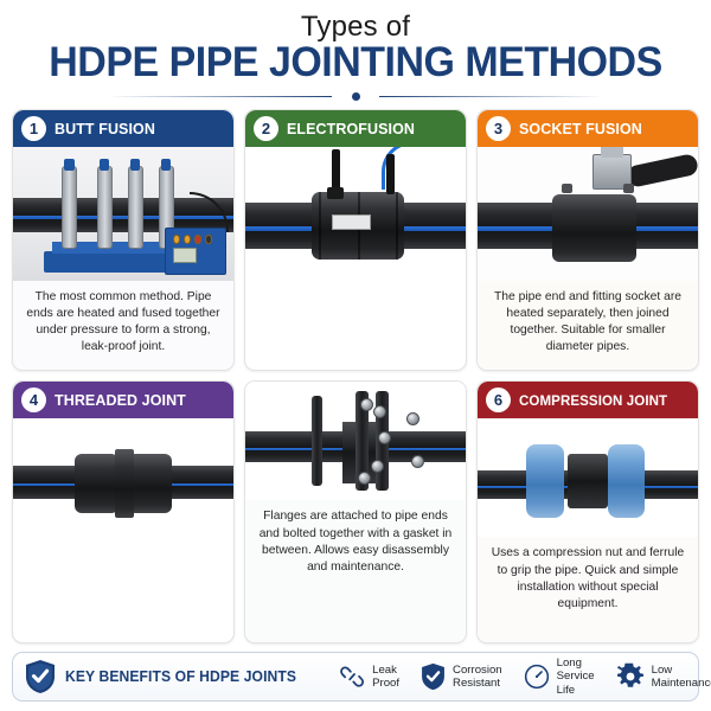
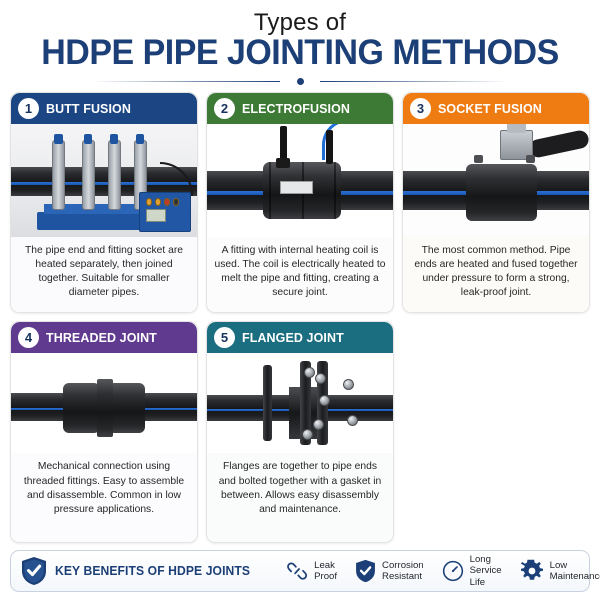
  Types of
  HDPE PIPE JOINTING METHODS
  1
  BUTT FUSION
- The most common method. Pipe ends are heated and fused together under pressure to form a strong, leak-proof joint.
+ The pipe end and fitting socket are heated separately, then joined together. Suitable for smaller diameter pipes.
  2
  ELECTROFUSION
+ A fitting with internal heating coil is used. The coil is electrically heated to melt the pipe and fitting, creating a secure joint.
  3
  SOCKET FUSION
- The pipe end and fitting socket are heated separately, then joined together. Suitable for smaller diameter pipes.
+ The most common method. Pipe ends are heated and fused together under pressure to form a strong, leak-proof joint.
  4
  THREADED JOINT
+ Mechanical connection using threaded fittings. Easy to assemble and disassemble. Common in low pressure applications.
+ 5
+ FLANGED JOINT
- Flanges are attached to pipe ends and bolted together with a gasket in between. Allows easy disassembly and maintenance.
+ Flanges are together to pipe ends and bolted together with a gasket in between. Allows easy disassembly and maintenance.
- 6
- COMPRESSION JOINT
- Uses a compression nut and ferrule to grip the pipe. Quick and simple installation without special equipment.
  KEY BENEFITS OF HDPE JOINTS
  Leak Proof
  Corrosion
  Resistant
  Long
  Service Life
  Low
  Maintenanc
